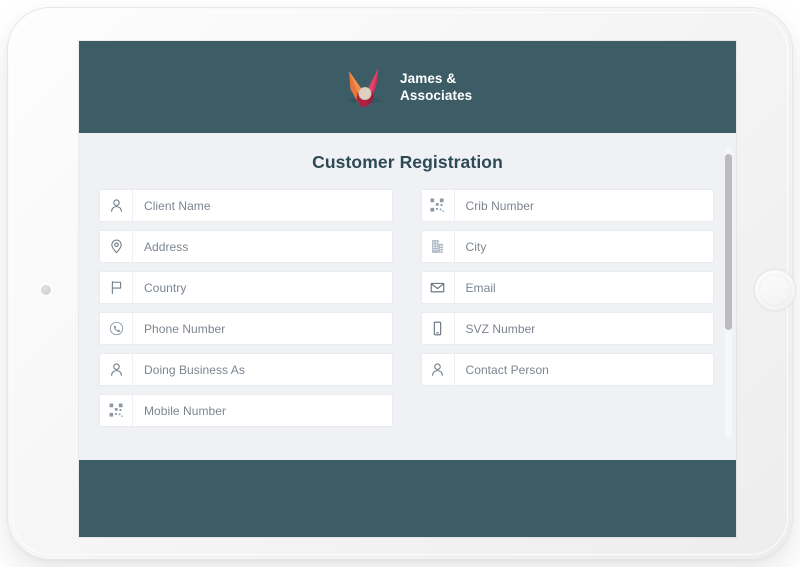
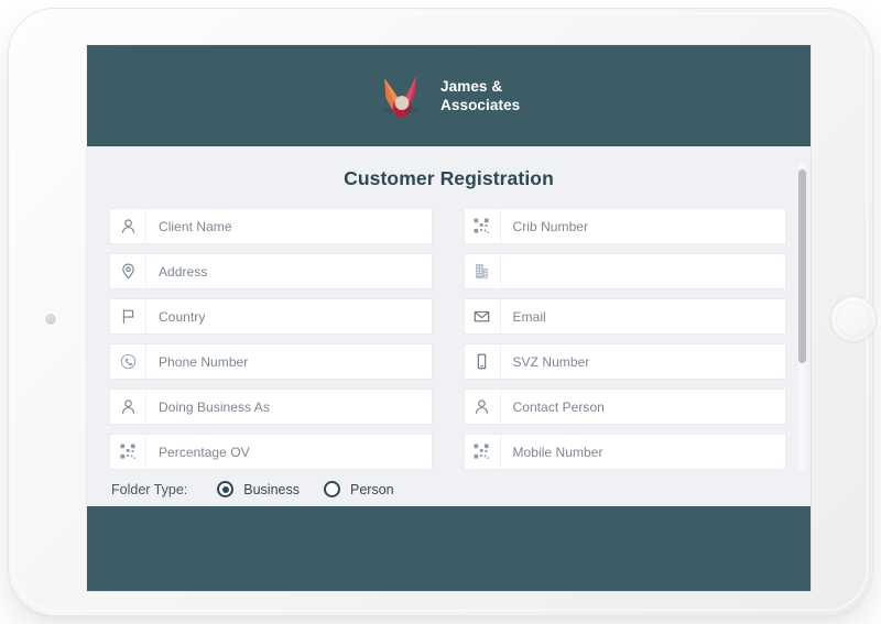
  James &
  Associates
  Customer Registration
  Client Name
  Crib Number
  Address
- City
  Country
  Email
  Phone Number
  SVZ Number
  Doing Business As
  Contact Person
+ Percentage OV
  Mobile Number
+ Folder Type:
+ Business
+ Person
